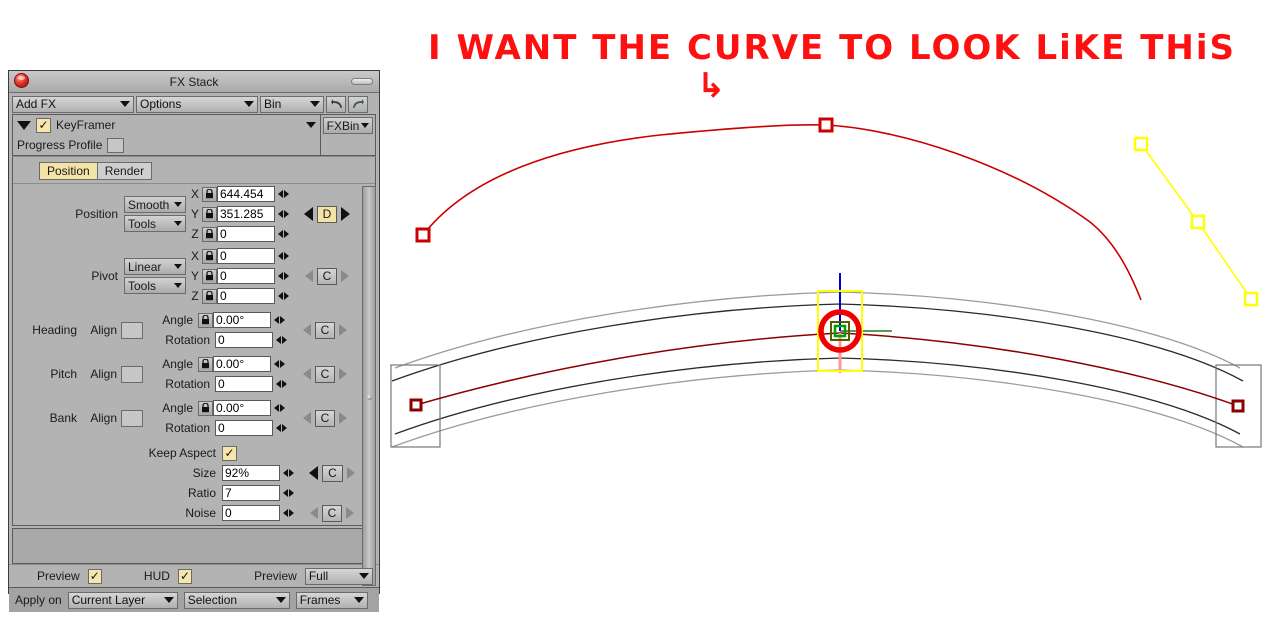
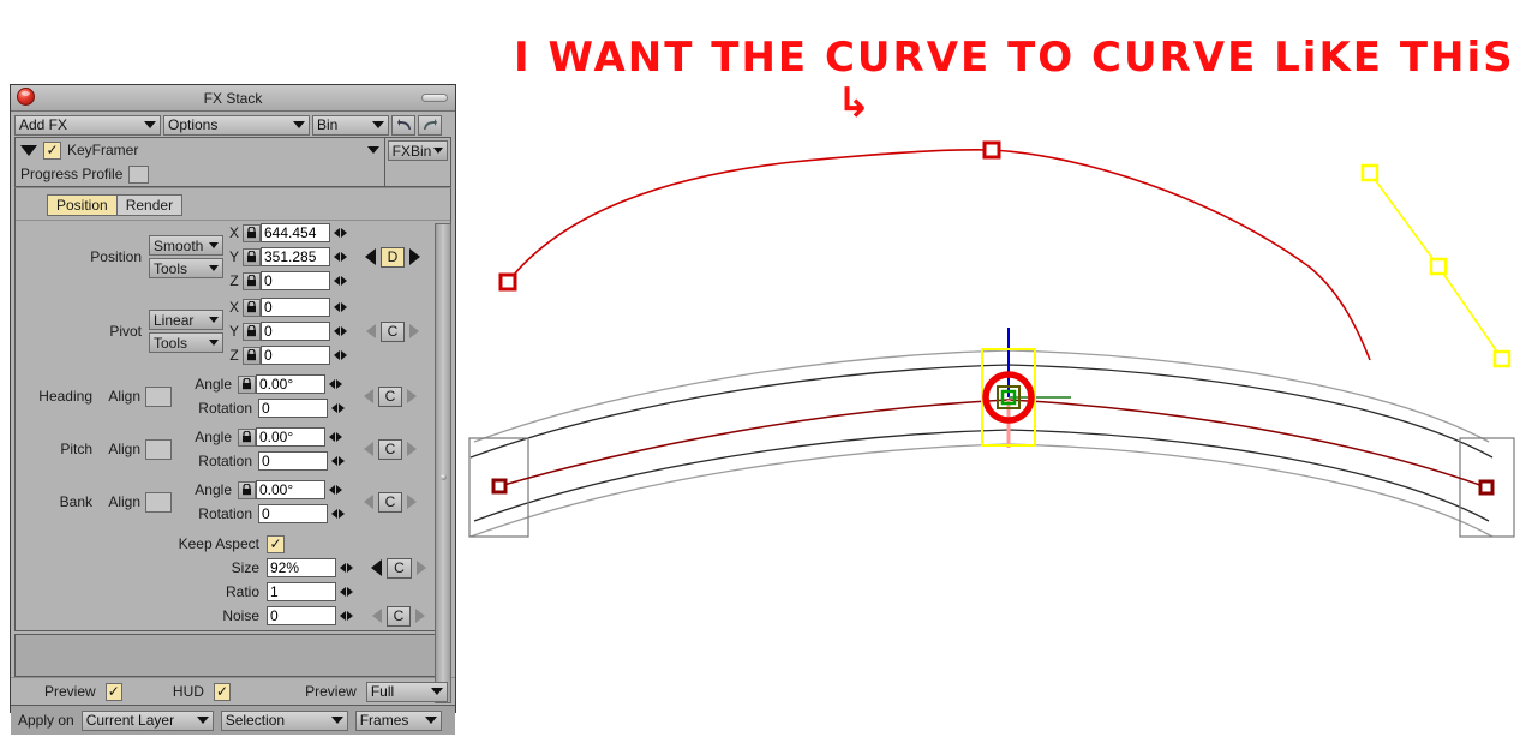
  FX Stack
  Add FX
  Options
  Bin
  ✓
  KeyFramer
  Progress Profile
  FXBin
  Position
  Render
  Position
  Smooth
  Tools
  X
  644.454
  Y
  351.285
  Z
  0
  D
  Pivot
  Linear
  Tools
  X
  0
  Y
  0
  Z
  0
  C
  Heading
  Align
  Angle
  0.00°
  Rotation
  0
  C
  Pitch
  Align
  Angle
  0.00°
  Rotation
  0
  C
  Bank
  Align
  Angle
  0.00°
  Rotation
  0
  C
  Keep Aspect
  ✓
  Size
  92%
  C
  Ratio
- 7
+ 1
  Noise
  0
  C
  Preview
  ✓
  HUD
  ✓
  Preview
  Full
  Apply on
  Current Layer
  Selection
  Frames
- I WANT THE CURVE TO LOOK LiKE THiS
+ I WANT THE CURVE TO CURVE LiKE THiS
  ↳
